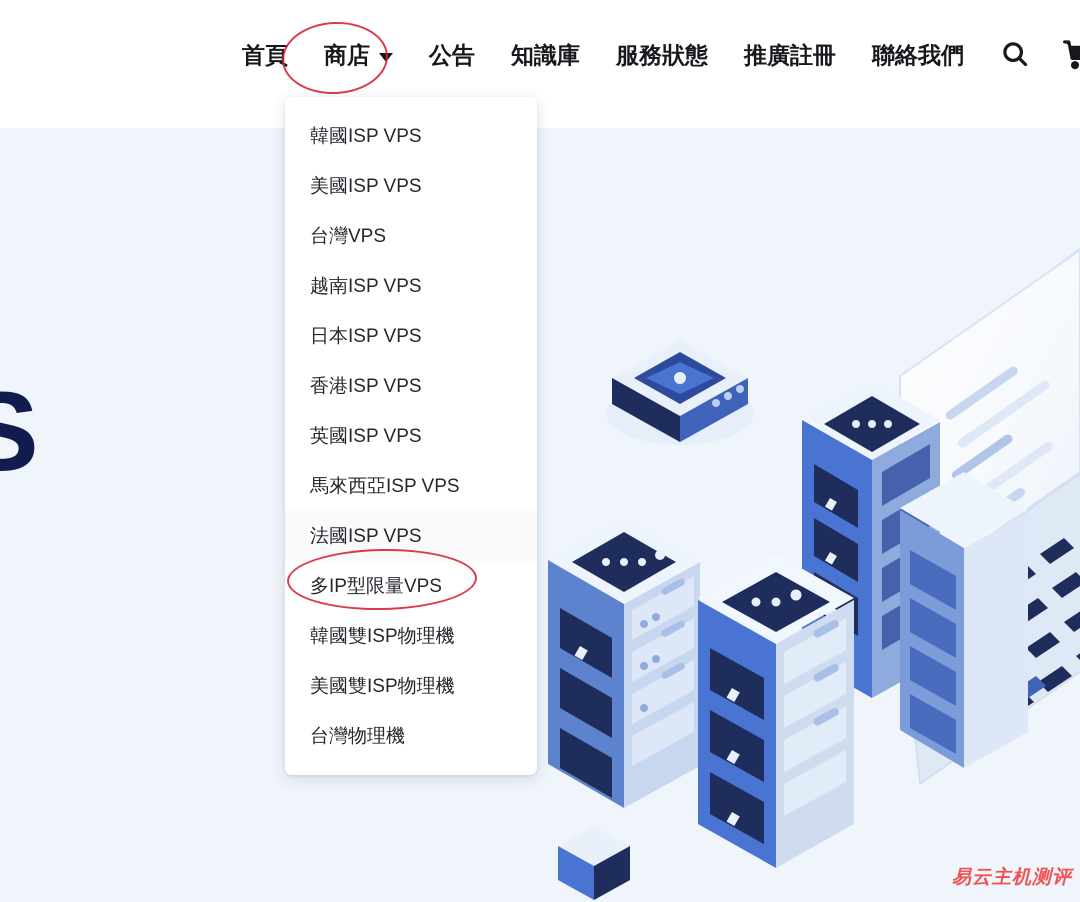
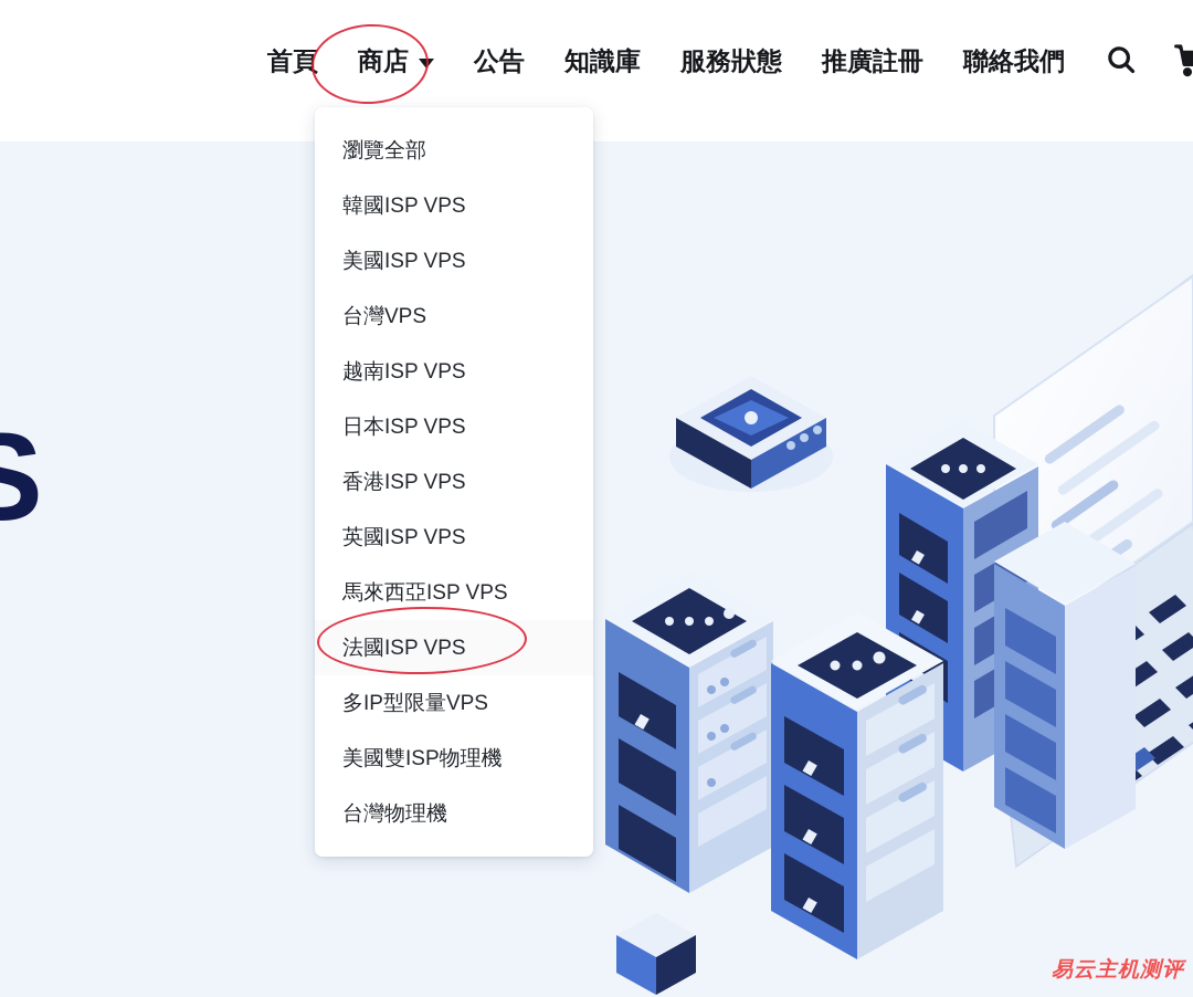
  S
  首頁
  商店
  公告
  知識庫
  服務狀態
  推廣註冊
  聯絡我們
+ 瀏覽全部
  韓國ISP VPS
  美國ISP VPS
  台灣VPS
  越南ISP VPS
  日本ISP VPS
  香港ISP VPS
  英國ISP VPS
  馬來西亞ISP VPS
  法國ISP VPS
  多IP型限量VPS
- 韓國雙ISP物理機
  美國雙ISP物理機
  台灣物理機
  易云主机测评
